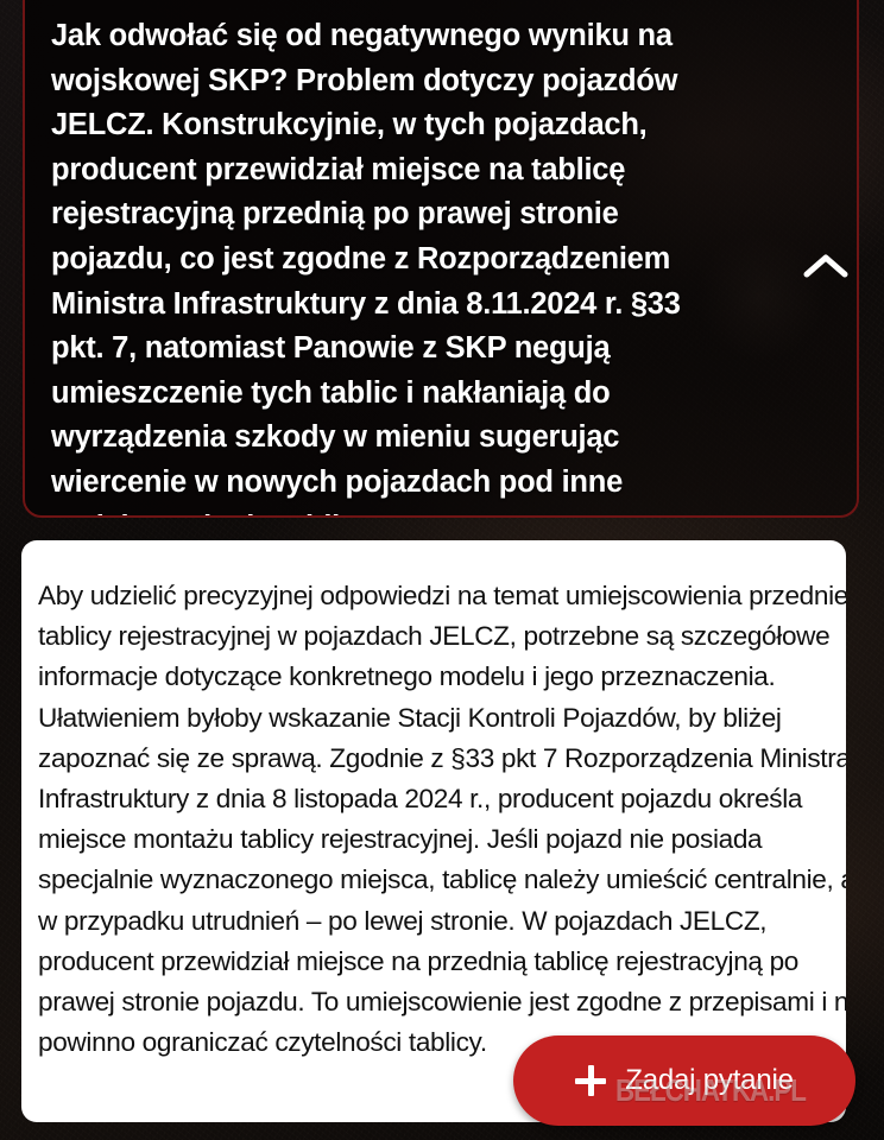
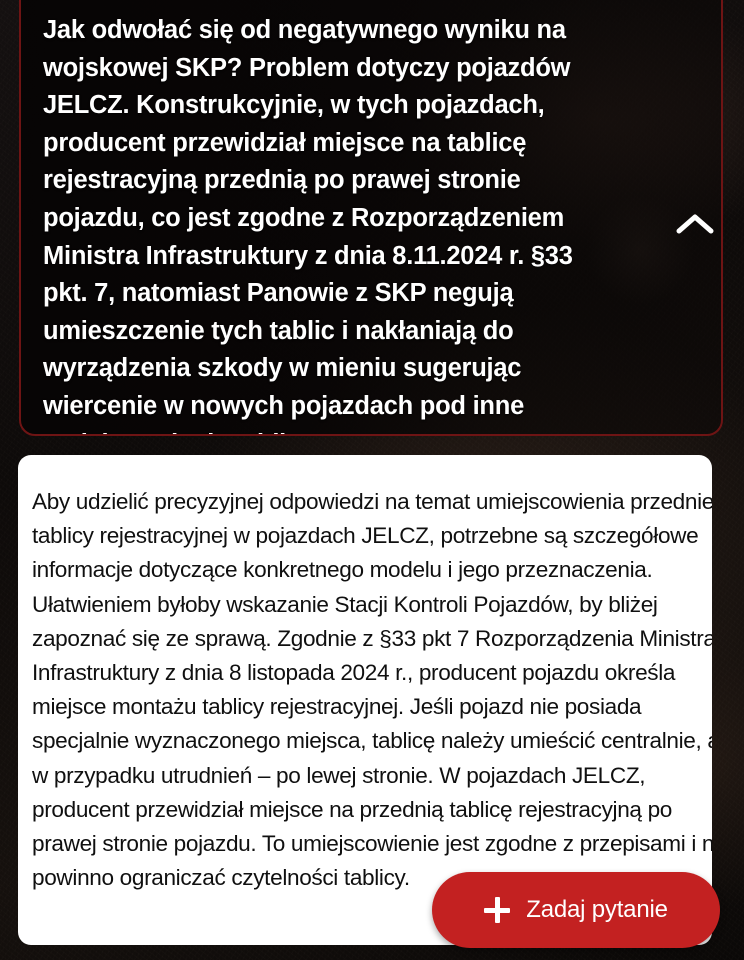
  Jak odwołać się od negatywnego wyniku na wojskowej SKP? Problem dotyczy pojazdów JELCZ. Konstrukcyjnie, w tych pojazdach, producent przewidział miejsce na tablicę rejestracyjną przednią po prawej stronie pojazdu, co jest zgodne z Rozporządzeniem Ministra Infrastruktury z dnia 8.11.2024 r. §33 pkt. 7, natomiast Panowie z SKP negują umieszczenie tych tablic i nakłaniają do wyrządzenia szkody w mieniu sugerując wiercenie w nowych pojazdach pod inne
  Aby udzielić precyzyjnej odpowiedzi na temat umiejscowienia przednie tablicy rejestracyjnej w pojazdach JELCZ, potrzebne są szczegółowe informacje dotyczące konkretnego modelu i jego przeznaczenia. Ułatwieniem byłoby wskazanie Stacji Kontroli Pojazdów, by bliżej zapoznać się ze sprawą. Zgodnie z §33 pkt 7 Rozporządzenia Ministra Infrastruktury z dnia 8 listopada 2024 r., producent pojazdu określa miejsce montażu tablicy rejestracyjnej. Jeśli pojazd nie posiada specjalnie wyznaczonego miejsca, tablicę należy umieścić centralnie, w przypadku utrudnień – po lewej stronie. W pojazdach JELCZ, producent przewidział miejsce na przednią tablicę rejestracyjną po prawej stronie pojazdu. To umiejscowienie jest zgodne z przepisami i n powinno ograniczać czytelności tablicy.
  Zadaj pytanie
- BEŁCHATKA.PL
